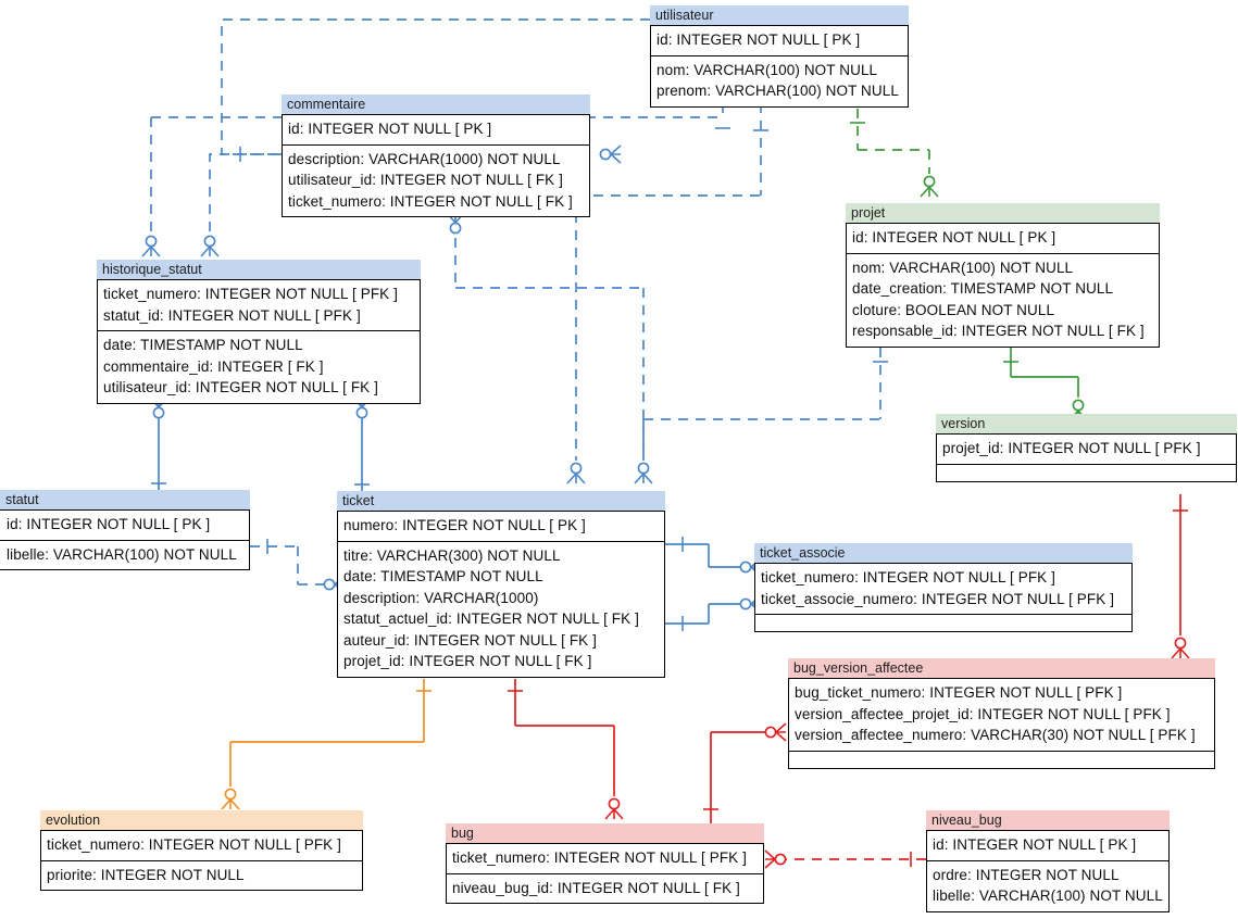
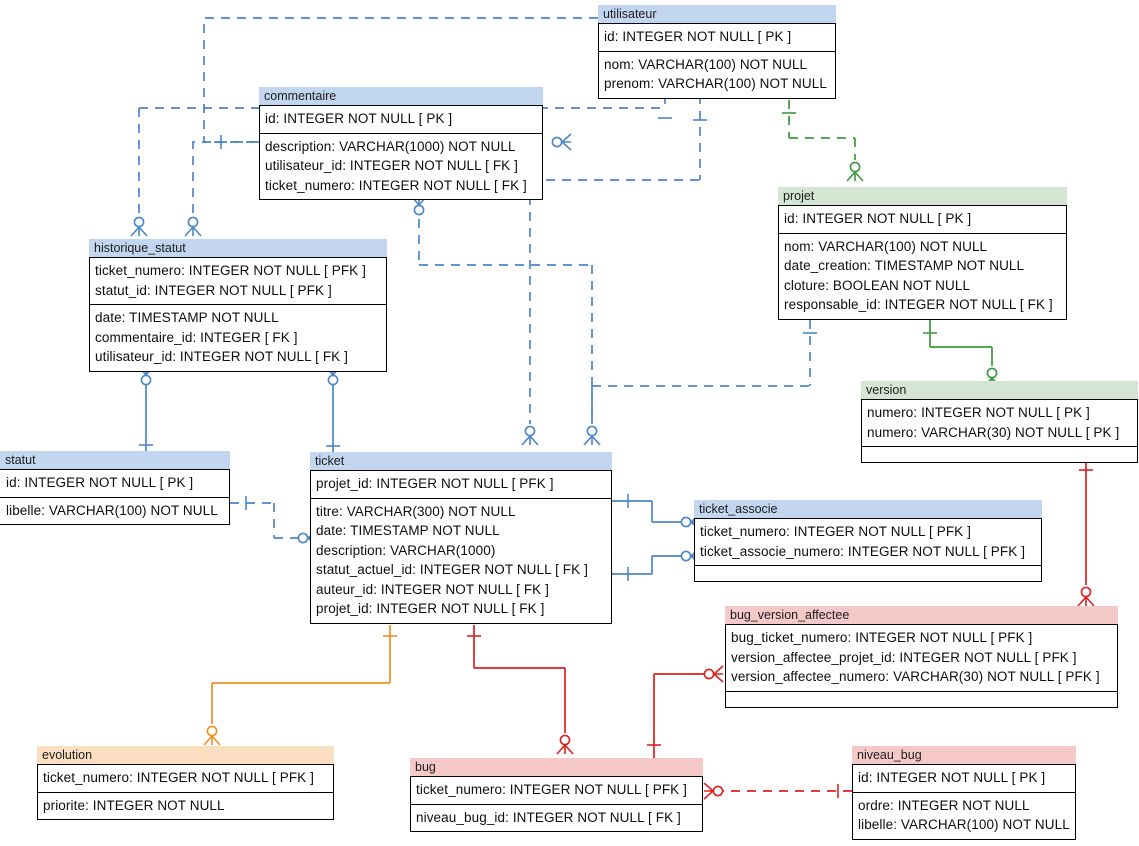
  utilisateur
  id: INTEGER NOT NULL [ PK ]
  nom: VARCHAR(100) NOT NULL
  prenom: VARCHAR(100) NOT NULL
  commentaire
  id: INTEGER NOT NULL [ PK ]
  description: VARCHAR(1000) NOT NULL
  utilisateur_id: INTEGER NOT NULL [ FK ]
  ticket_numero: INTEGER NOT NULL [ FK ]
  projet
  id: INTEGER NOT NULL [ PK ]
  nom: VARCHAR(100) NOT NULL
  date_creation: TIMESTAMP NOT NULL
  cloture: BOOLEAN NOT NULL
  responsable_id: INTEGER NOT NULL [ FK ]
  historique_statut
  ticket_numero: INTEGER NOT NULL [ PFK ]
  statut_id: INTEGER NOT NULL [ PFK ]
  date: TIMESTAMP NOT NULL
  commentaire_id: INTEGER [ FK ]
  utilisateur_id: INTEGER NOT NULL [ FK ]
  version
- projet_id: INTEGER NOT NULL [ PFK ]
+ numero: INTEGER NOT NULL [ PK ]
+ numero: VARCHAR(30) NOT NULL [ PK ]
  statut
  id: INTEGER NOT NULL [ PK ]
  libelle: VARCHAR(100) NOT NULL
  ticket
- numero: INTEGER NOT NULL [ PK ]
+ projet_id: INTEGER NOT NULL [ PFK ]
  titre: VARCHAR(300) NOT NULL
  date: TIMESTAMP NOT NULL
  description: VARCHAR(1000)
  statut_actuel_id: INTEGER NOT NULL [ FK ]
  auteur_id: INTEGER NOT NULL [ FK ]
  projet_id: INTEGER NOT NULL [ FK ]
  ticket_associe
  ticket_numero: INTEGER NOT NULL [ PFK ]
  ticket_associe_numero: INTEGER NOT NULL [ PFK ]
  bug_version_affectee
  bug_ticket_numero: INTEGER NOT NULL [ PFK ]
  version_affectee_projet_id: INTEGER NOT NULL [ PFK ]
  version_affectee_numero: VARCHAR(30) NOT NULL [ PFK ]
  evolution
  ticket_numero: INTEGER NOT NULL [ PFK ]
  priorite: INTEGER NOT NULL
  bug
  ticket_numero: INTEGER NOT NULL [ PFK ]
  niveau_bug_id: INTEGER NOT NULL [ FK ]
  niveau_bug
  id: INTEGER NOT NULL [ PK ]
  ordre: INTEGER NOT NULL
  libelle: VARCHAR(100) NOT NULL
